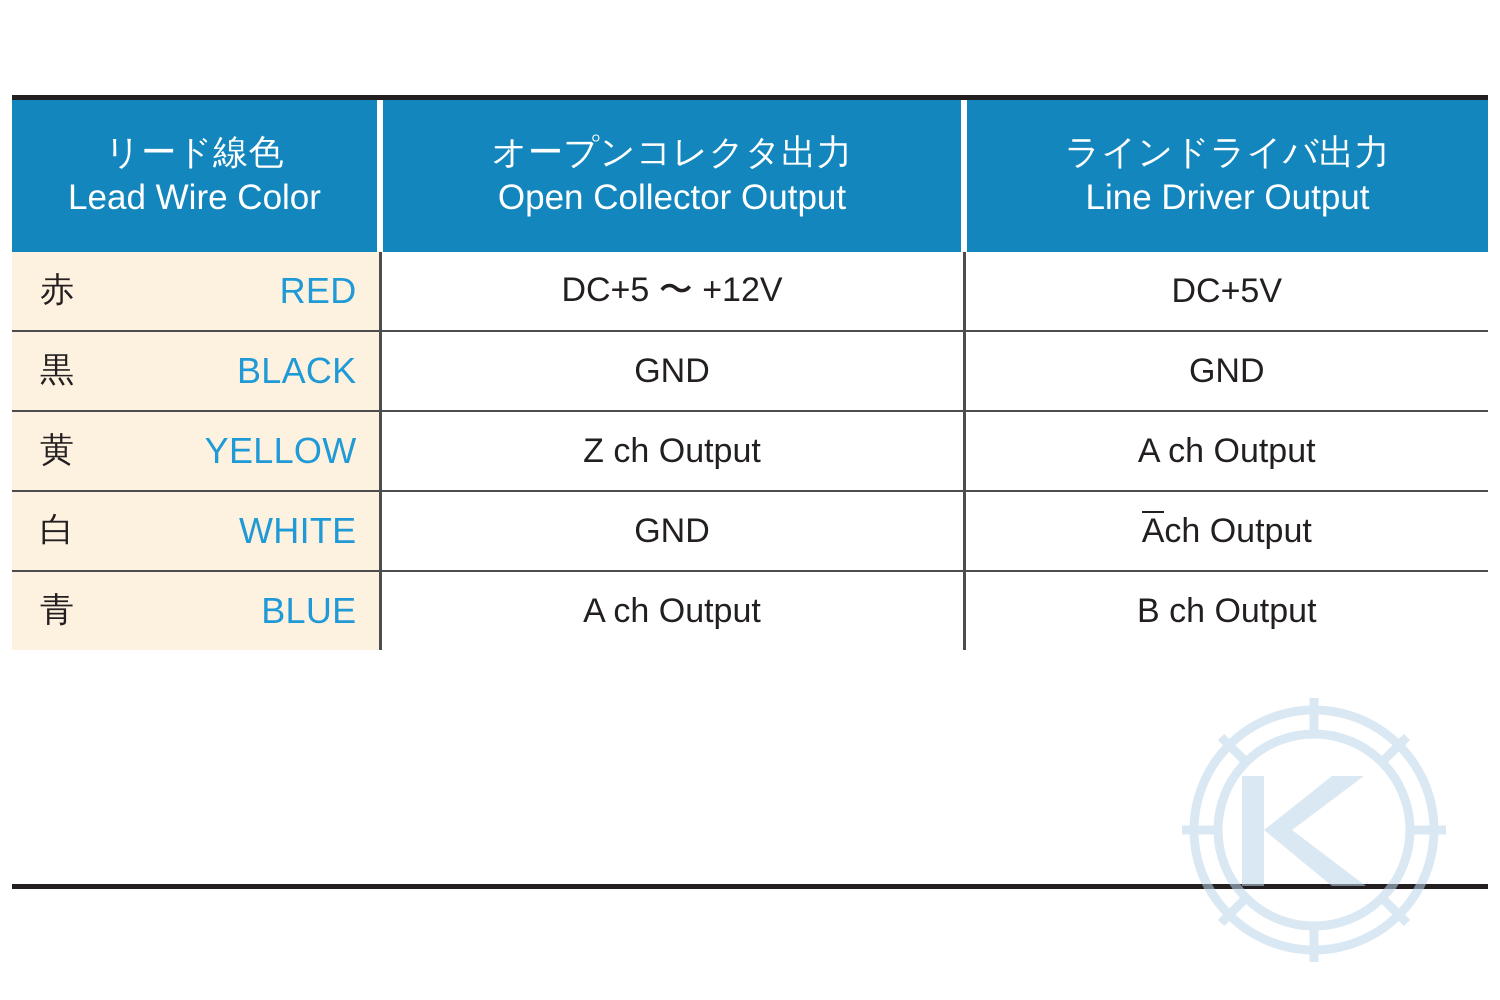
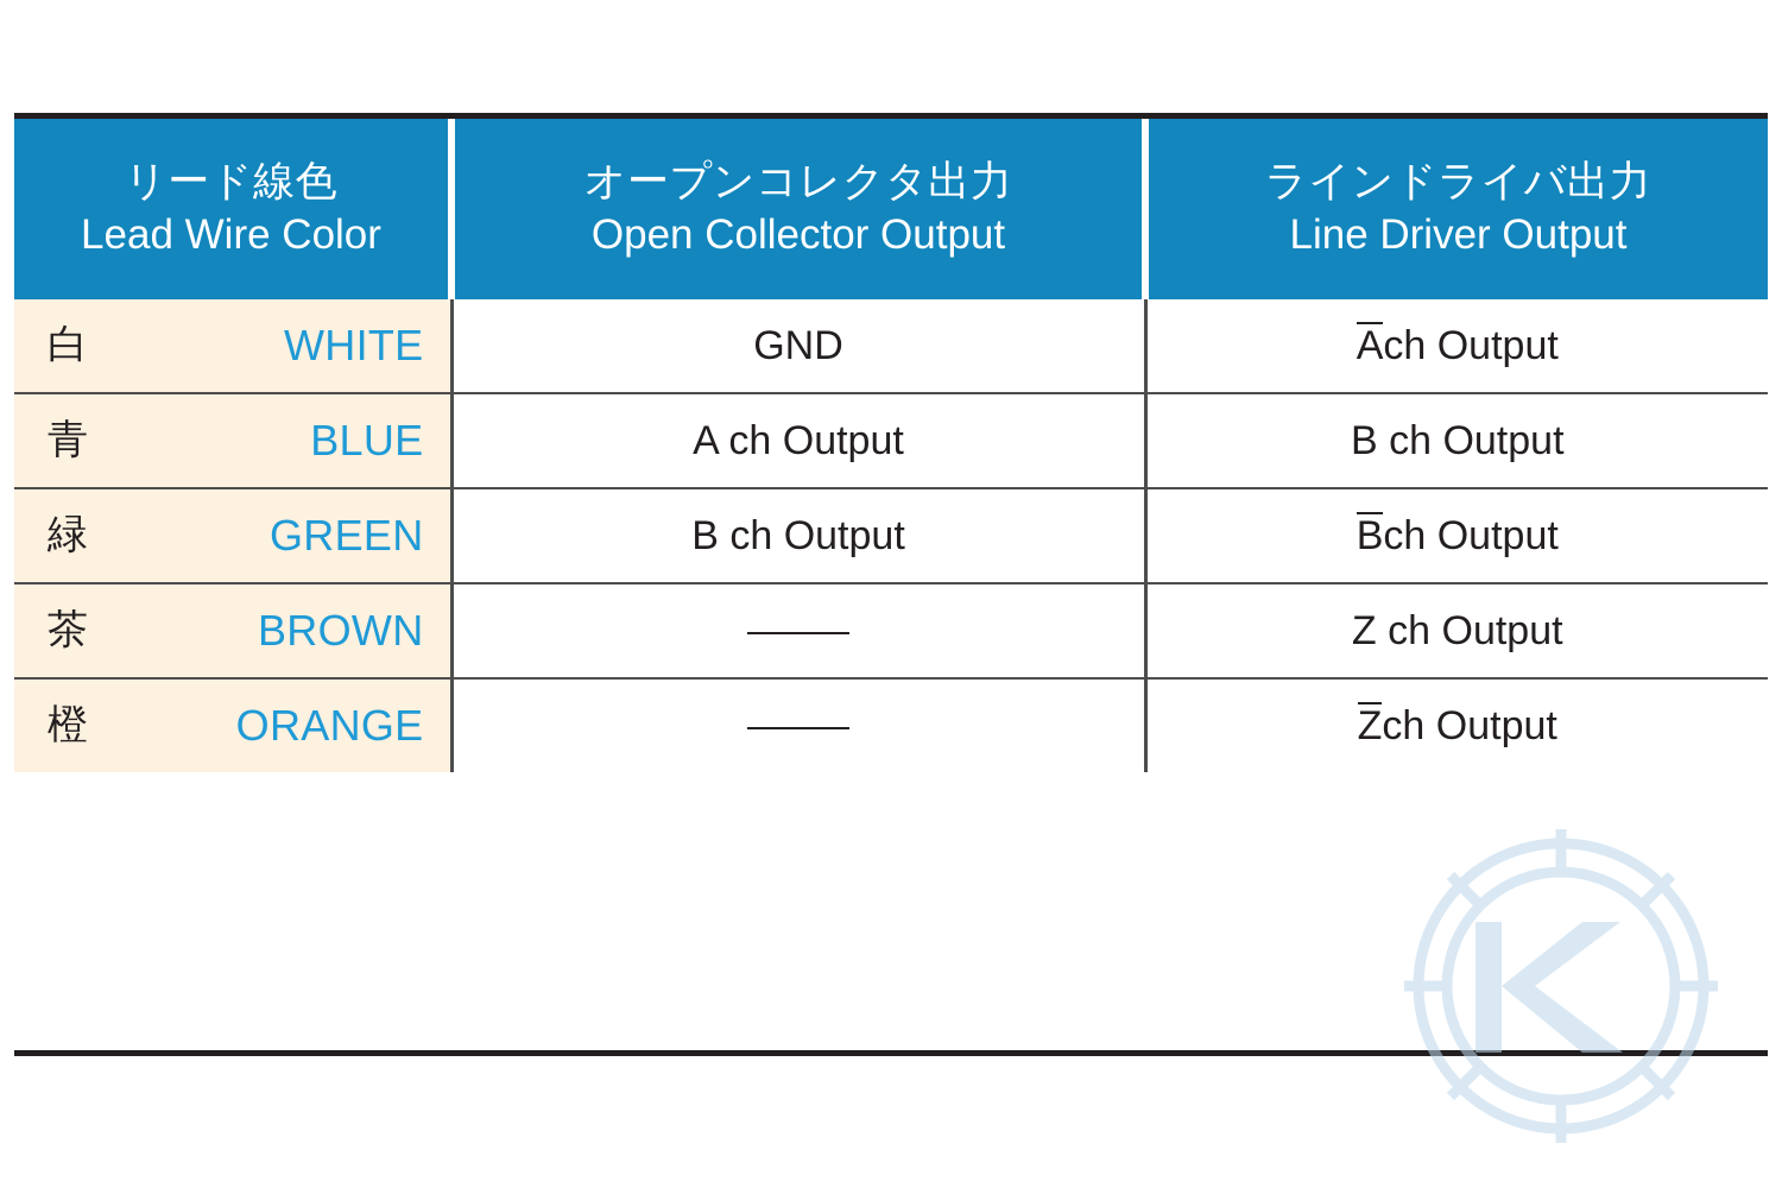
  リード線色 Lead Wire Color	オープンコレクタ出力 Open Collector Output	ラインドライバ出力 Line Driver Output
- 赤 RED	DC+5 〜 +12V	DC+5V
- 黒 BLACK	GND	GND
- 黄 YELLOW	Z ch Output	A ch Output
  白 WHITE	GND	A ch Output
  青 BLUE	A ch Output	B ch Output
+ 緑 GREEN	B ch Output	B ch Output
+ 茶 BROWN		Z ch Output
+ 橙 ORANGE		Z ch Output
